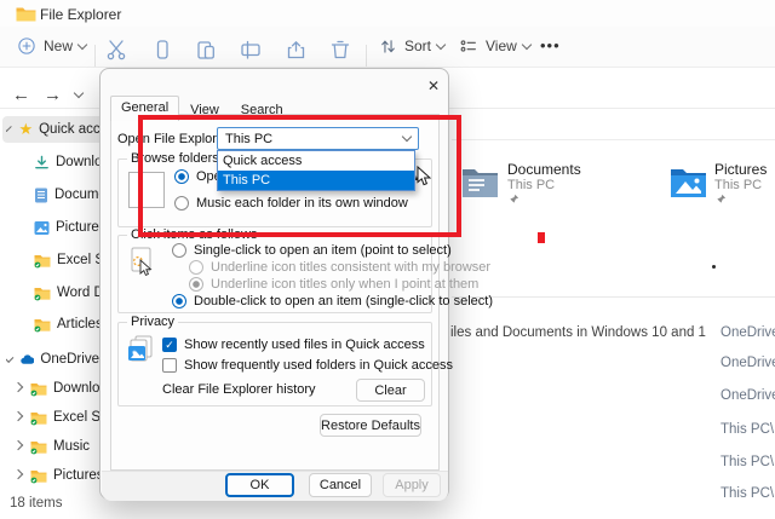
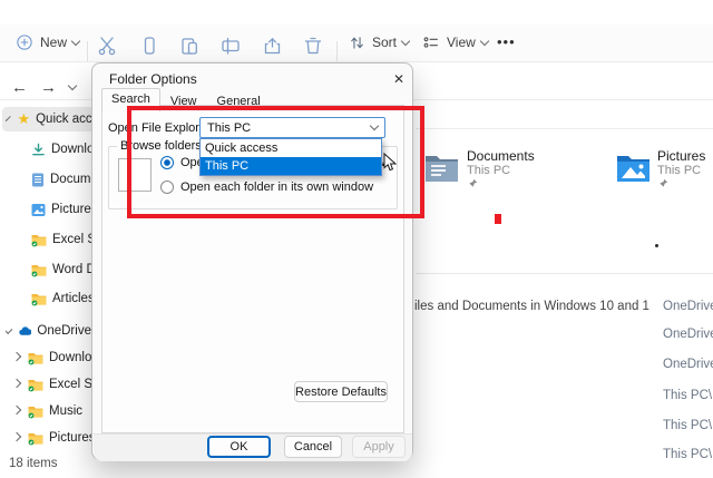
- File Explorer
  New
  Sort
  View
  •••
  ←
  →
  ★
  Quick acc
  Downl
  Docum
  Picture
  Article
  OneDrive
  Downlo
  Excel S
  Music
  Picture
  18 items
  Documents
  This PC
  Pictures
  This PC
  iles and Documents in Windows 10 and 1
  OneDriv
  OneDriv
  OneDriv
  This PC\
  This PC\
  This PC\
+ Folder Options
  ✕
- General
+ Search
  View
- Search
+ General
  Open File Explor
  This PC
  Browse folders
- Music each folder in its own window
+ Open each folder in its own window
- Click items as follows
- Single-click to open an item (point to select)
- Underline icon titles consistent with my browser
- Underline icon titles only when I point at them
- Double-click to open an item (single-click to select)
- Privacy
- ✓
- Show recently used files in Quick access
- Show frequently used folders in Quick access
- Clear File Explorer history
- Clear
  Restore Defaults
  OK
  Cancel
  Apply
  Quick access
  This PC
